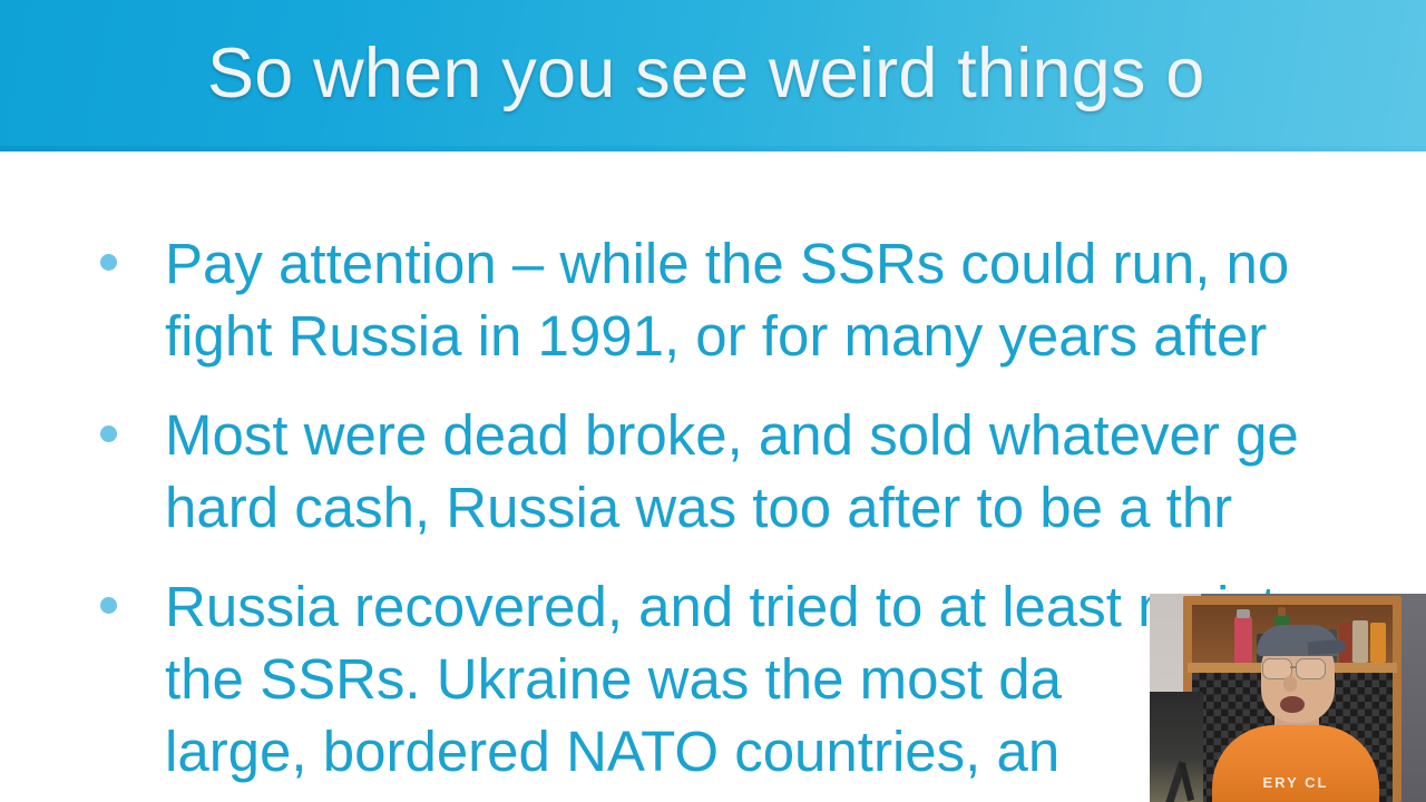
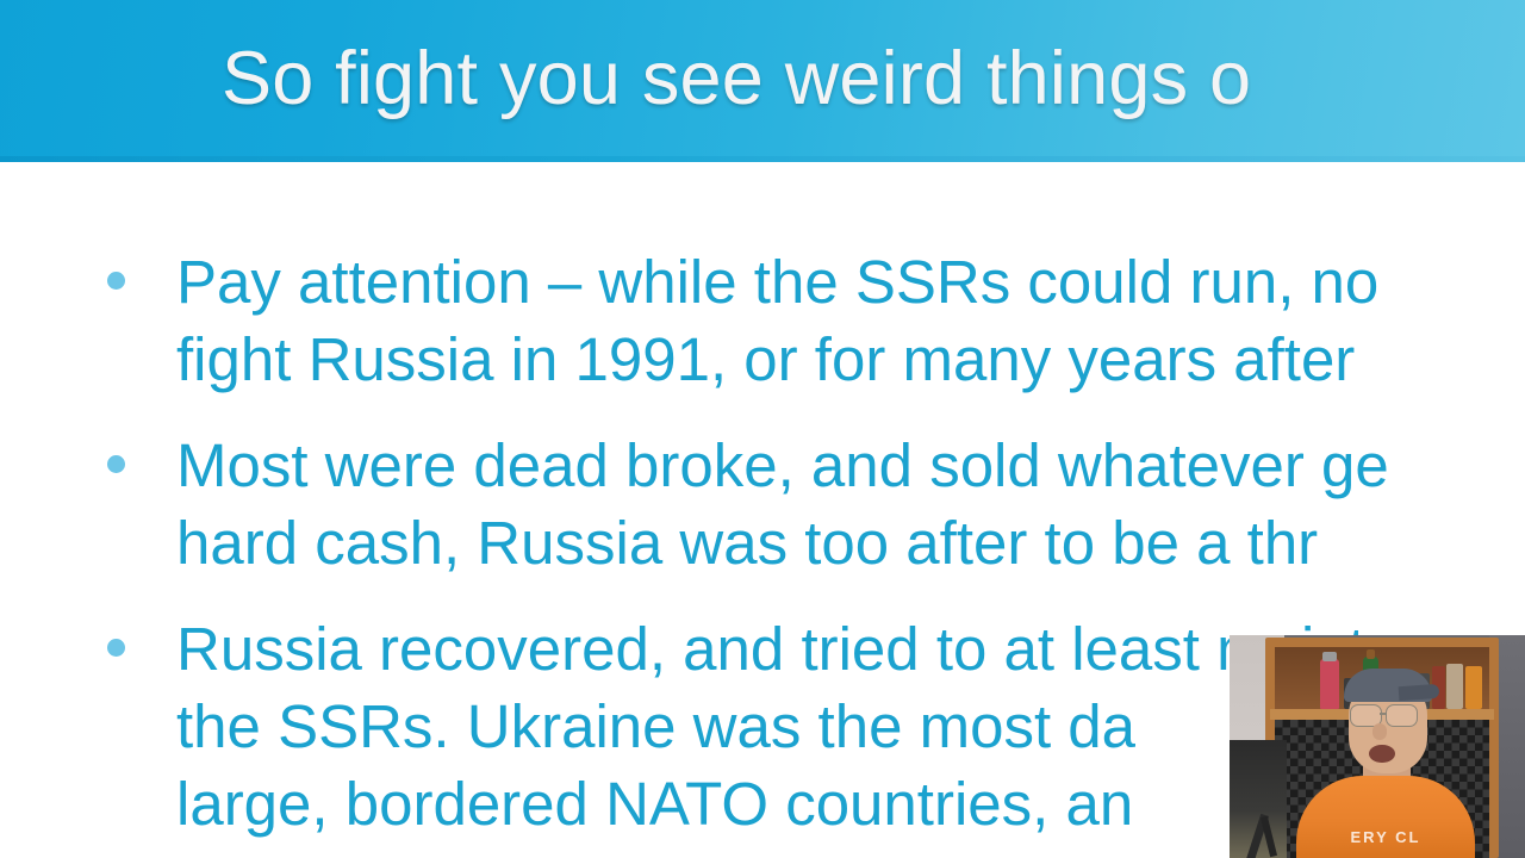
- So when you see weird things o
+ So fight you see weird things o
  Pay attention – while the SSRs could run, no
  fight Russia in 1991, or for many years after
  Most were dead broke, and sold whatever ge
  hard cash, Russia was too after to be a thr
  Russia recovered, and tried to at least
  the SSRs. Ukraine was the most da
  large, bordered NATO countries, an
  ERY CL
